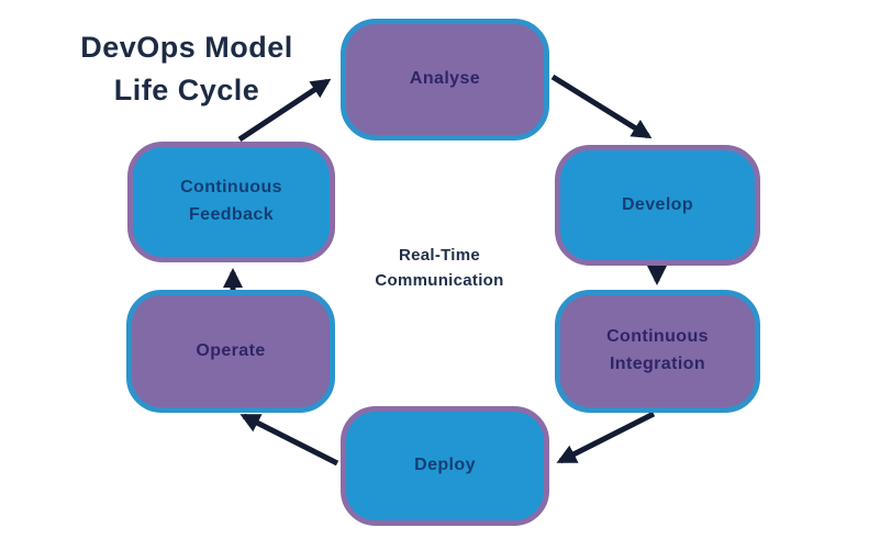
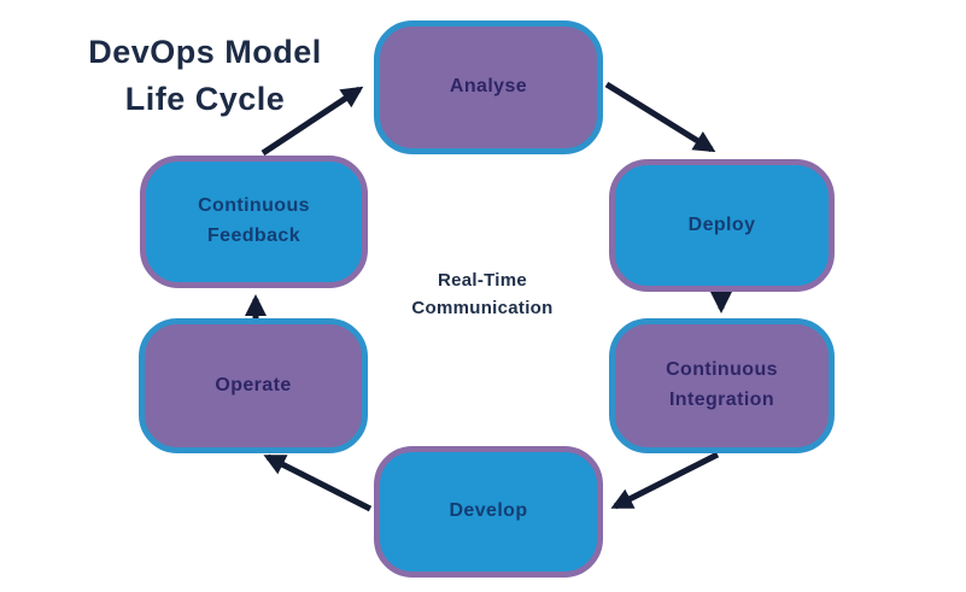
  DevOps Model
  Life Cycle
  Real-Time
  Communication
  Analyse
- Develop
+ Deploy
  Continuous Integration
- Deploy
+ Develop
  Operate
  Continuous Feedback
